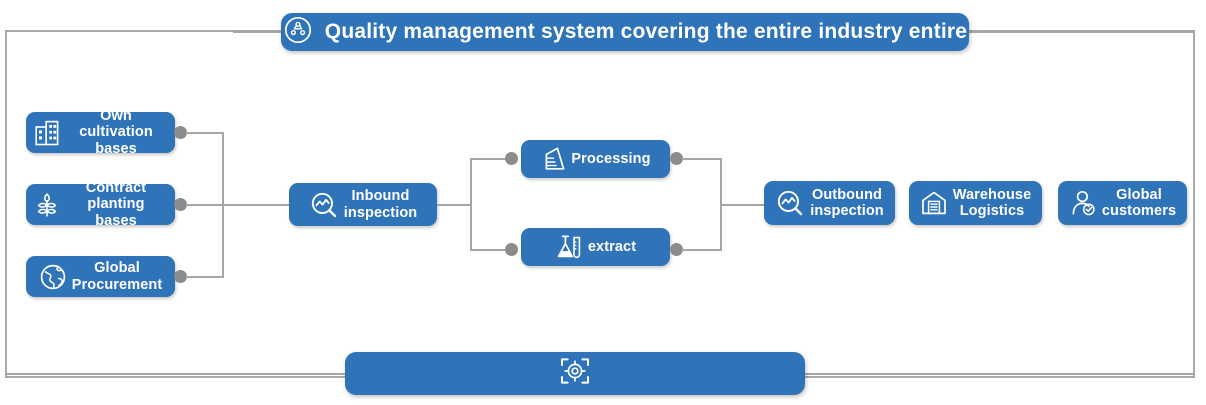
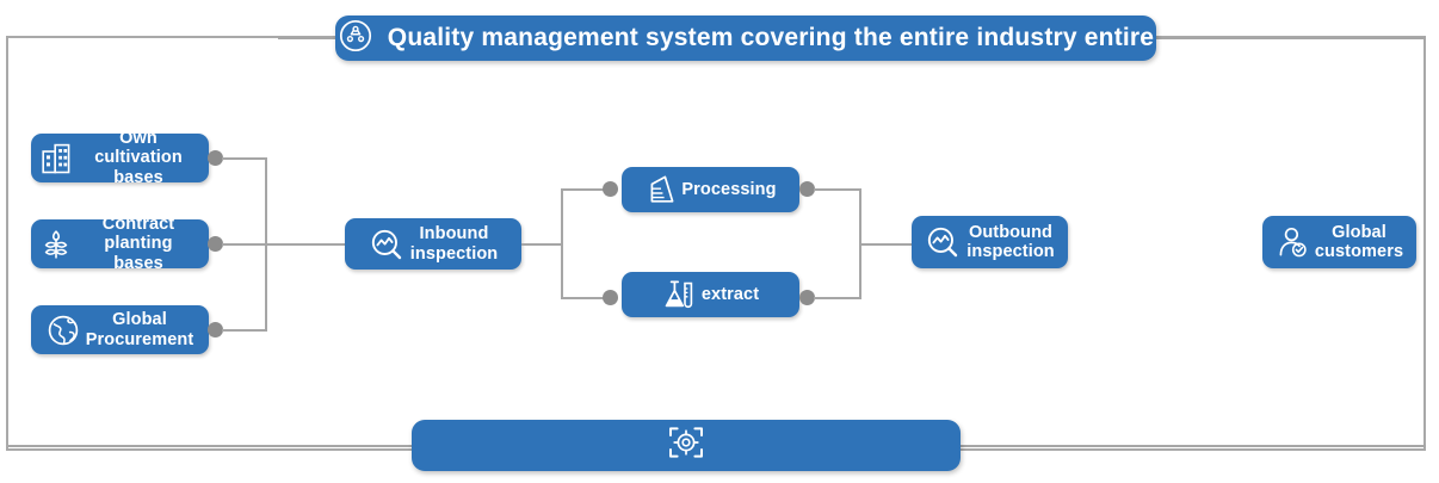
  Quality management system covering the entire industry entire
  Own cultivation
  bases
  Contract planting
  bases
  Global
  Procurement
  Inbound
  inspection
  Processing
  extract
  Outbound
  inspection
- Warehouse
- Logistics
  Global
  customers
